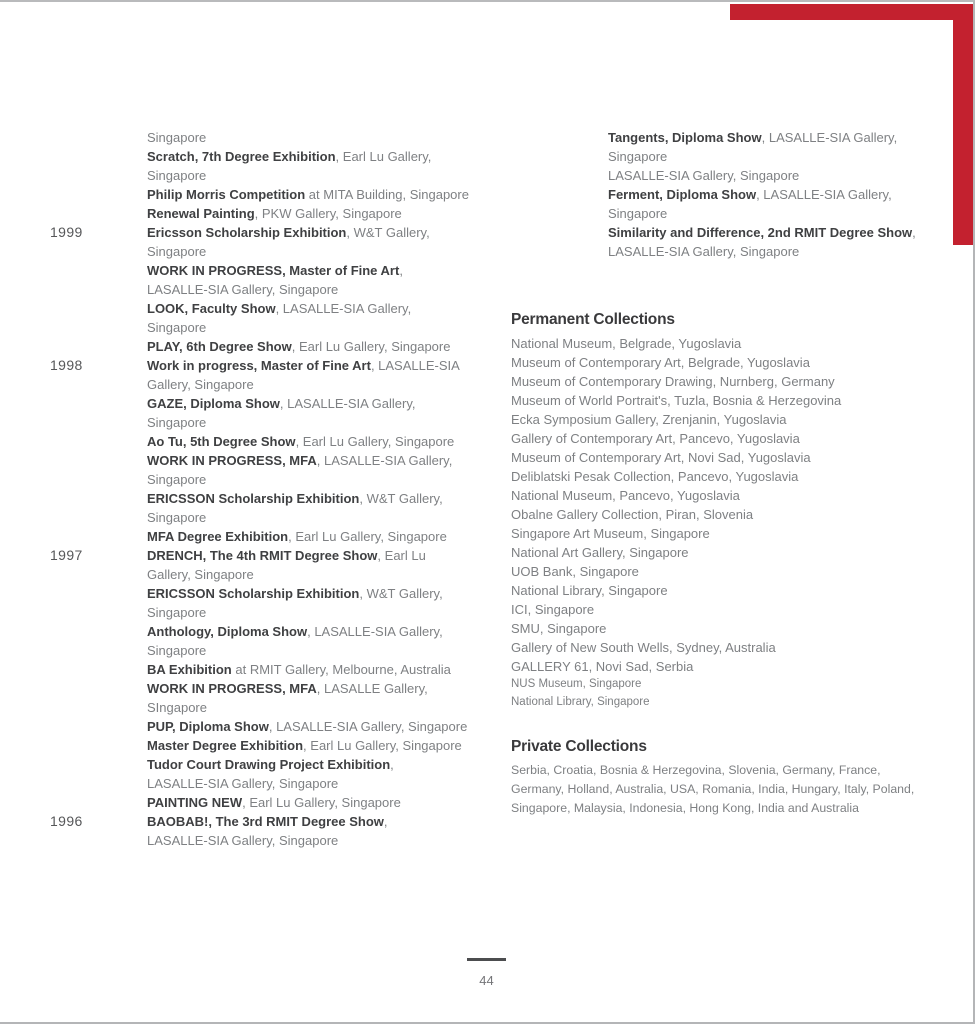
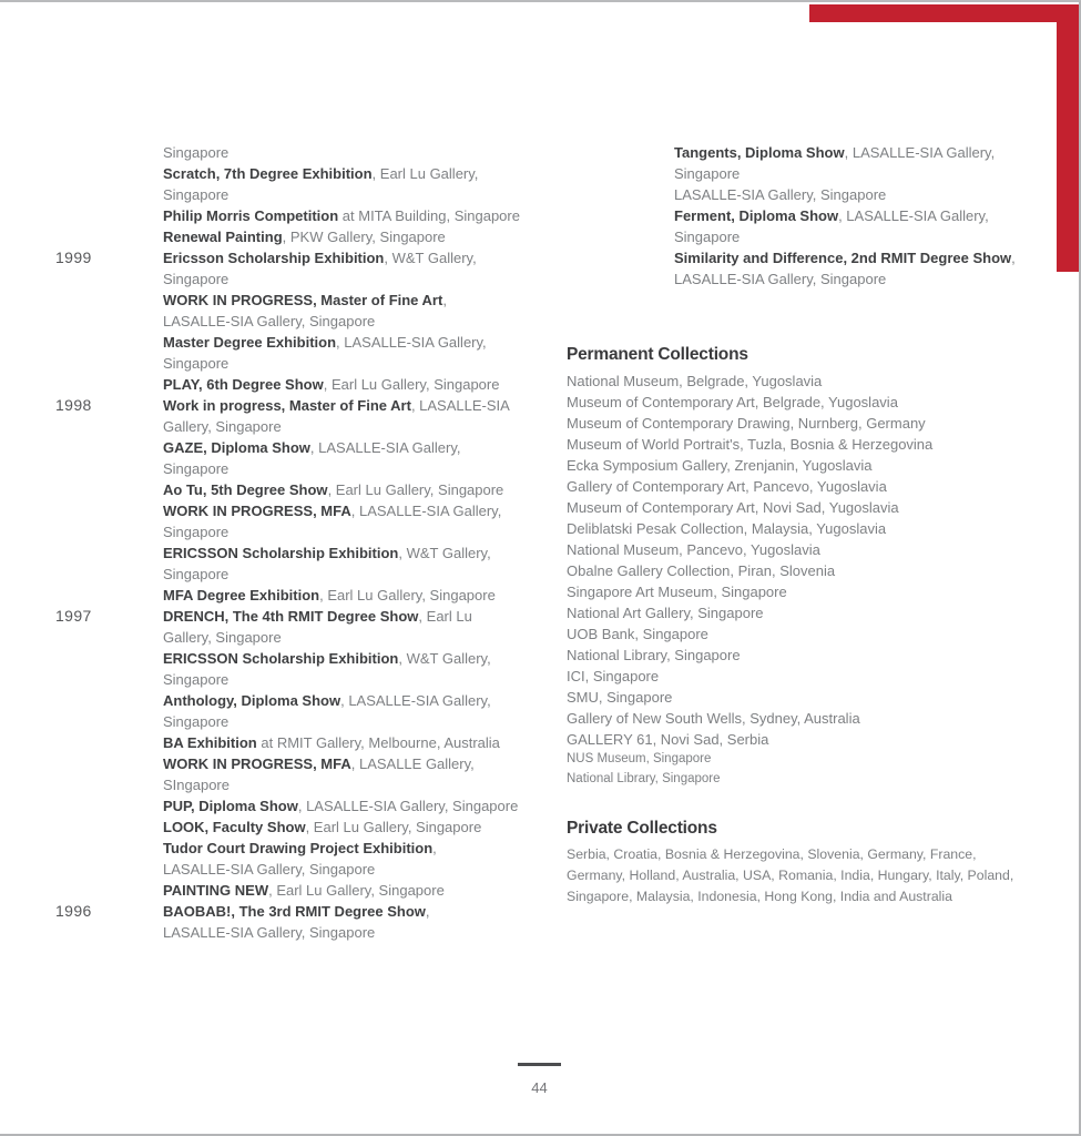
  Singapore
  Scratch, 7th Degree Exhibition, Earl Lu Gallery,
  Singapore
  Philip Morris Competition at MITA Building, Singapore
  Renewal Painting, PKW Gallery, Singapore
  1999
  Ericsson Scholarship Exhibition, W&T Gallery,
  Singapore
  WORK IN PROGRESS, Master of Fine Art,
  LASALLE-SIA Gallery, Singapore
- LOOK, Faculty Show, LASALLE-SIA Gallery,
+ Master Degree Exhibition, LASALLE-SIA Gallery,
  Singapore
  PLAY, 6th Degree Show, Earl Lu Gallery, Singapore
  1998
  Work in progress, Master of Fine Art, LASALLE-SIA
  Gallery, Singapore
  GAZE, Diploma Show, LASALLE-SIA Gallery,
  Singapore
  Ao Tu, 5th Degree Show, Earl Lu Gallery, Singapore
  WORK IN PROGRESS, MFA, LASALLE-SIA Gallery,
  Singapore
  ERICSSON Scholarship Exhibition, W&T Gallery,
  Singapore
  MFA Degree Exhibition, Earl Lu Gallery, Singapore
  1997
  DRENCH, The 4th RMIT Degree Show, Earl Lu
  Gallery, Singapore
  ERICSSON Scholarship Exhibition, W&T Gallery,
  Singapore
  Anthology, Diploma Show, LASALLE-SIA Gallery,
  Singapore
  BA Exhibition at RMIT Gallery, Melbourne, Australia
  WORK IN PROGRESS, MFA, LASALLE Gallery,
  SIngapore
  PUP, Diploma Show, LASALLE-SIA Gallery, Singapore
- Master Degree Exhibition, Earl Lu Gallery, Singapore
+ LOOK, Faculty Show, Earl Lu Gallery, Singapore
  Tudor Court Drawing Project Exhibition,
  LASALLE-SIA Gallery, Singapore
  PAINTING NEW, Earl Lu Gallery, Singapore
  1996
  BAOBAB!, The 3rd RMIT Degree Show,
  LASALLE-SIA Gallery, Singapore
  Tangents, Diploma Show, LASALLE-SIA Gallery,
  Singapore
  LASALLE-SIA Gallery, Singapore
  Ferment, Diploma Show, LASALLE-SIA Gallery,
  Singapore
  Similarity and Difference, 2nd RMIT Degree Show,
  LASALLE-SIA Gallery, Singapore
  Permanent Collections
  National Museum, Belgrade, Yugoslavia
  Museum of Contemporary Art, Belgrade, Yugoslavia
  Museum of Contemporary Drawing, Nurnberg, Germany
  Museum of World Portrait's, Tuzla, Bosnia & Herzegovina
  Ecka Symposium Gallery, Zrenjanin, Yugoslavia
  Gallery of Contemporary Art, Pancevo, Yugoslavia
  Museum of Contemporary Art, Novi Sad, Yugoslavia
- Deliblatski Pesak Collection, Pancevo, Yugoslavia
+ Deliblatski Pesak Collection, Malaysia, Yugoslavia
  National Museum, Pancevo, Yugoslavia
  Obalne Gallery Collection, Piran, Slovenia
  Singapore Art Museum, Singapore
  National Art Gallery, Singapore
  UOB Bank, Singapore
  National Library, Singapore
  ICI, Singapore
  SMU, Singapore
  Gallery of New South Wells, Sydney, Australia
  GALLERY 61, Novi Sad, Serbia
  NUS Museum, Singapore
  National Library, Singapore
  Private Collections
  Serbia, Croatia, Bosnia & Herzegovina, Slovenia, Germany, France,
  Germany, Holland, Australia, USA, Romania, India, Hungary, Italy, Poland,
  Singapore, Malaysia, Indonesia, Hong Kong, India and Australia
  44
